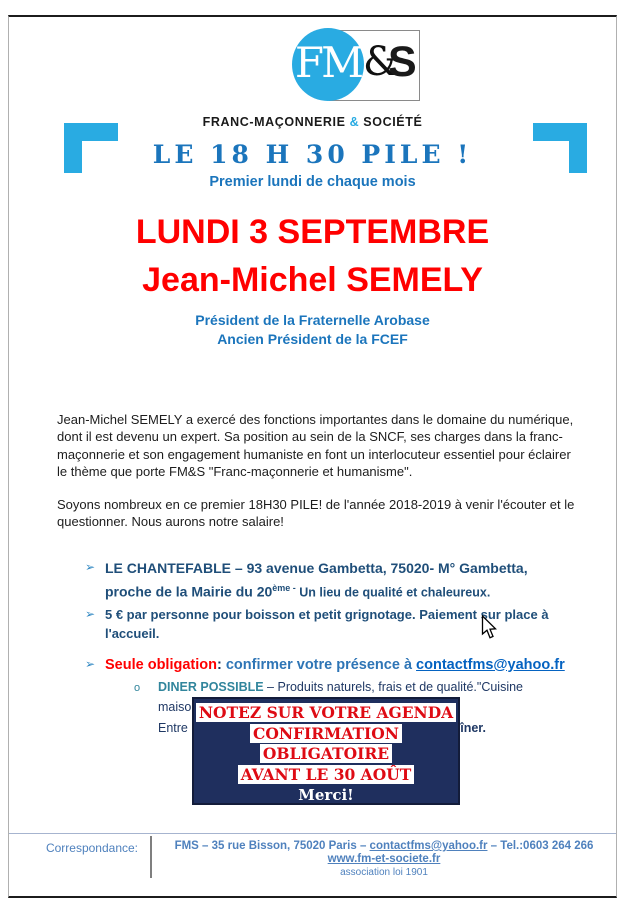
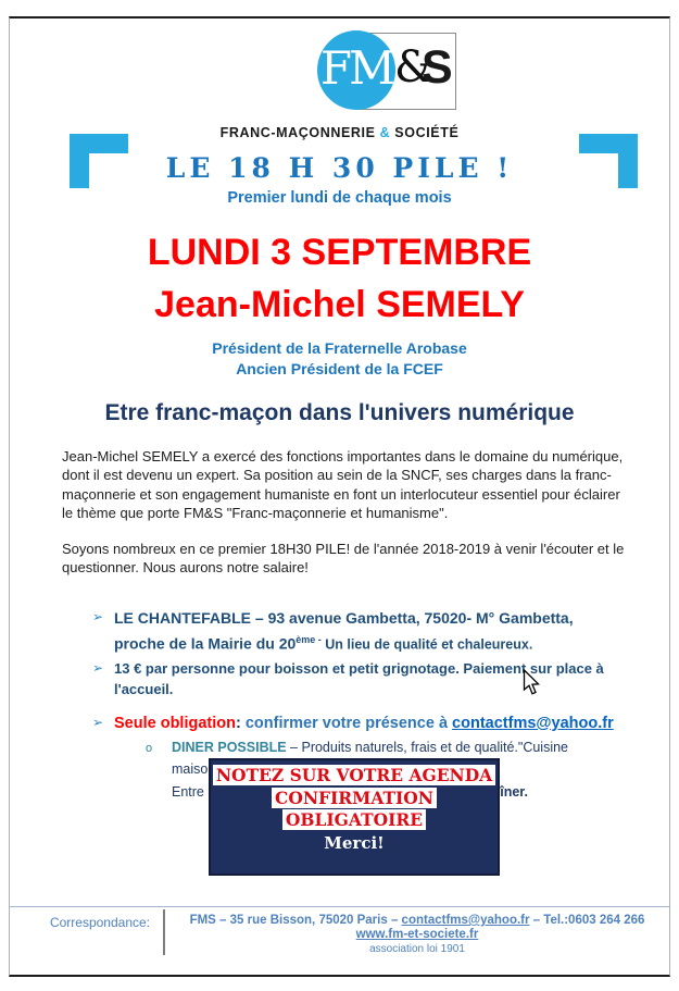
  FM
  &
  S
  FRANC-MAÇONNERIE & SOCIÉTÉ
  LE 18 H 30 PILE !
  Premier lundi de chaque mois
  LUNDI 3 SEPTEMBRE
  Jean-Michel SEMELY
  Président de la Fraternelle Arobase
  Ancien Président de la FCEF
+ Etre franc-maçon dans l'univers numérique
  Jean-Michel SEMELY a exercé des fonctions importantes dans le domaine du numérique, dont il est devenu un expert. Sa position au sein de la SNCF, ses charges dans la franc-maçonnerie et son engagement humaniste en font un interlocuteur essentiel pour éclairer le thème que porte FM&S "Franc-maçonnerie et humanisme".
  Soyons nombreux en ce premier 18H30 PILE! de l'année 2018-2019 à venir l'écouter et le questionner. Nous aurons notre salaire!
  ➢
  LE CHANTEFABLE – 93 avenue Gambetta, 75020- M° Gambetta, proche de la Mairie du 20ème - Un lieu de qualité et chaleureux.
  ➢
- 5 € par personne pour boisson et petit grignotage. Paiement sur place à l'accueil.
+ 13 € par personne pour boisson et petit grignotage. Paiement sur place à l'accueil.
  ➢
  Seule obligation: confirmer votre présence à contactfms@yahoo.fr
  o
  DINER POSSIBLE – Produits naturels, frais et de qualité."Cuisine maiso
  NOTEZ SUR VOTRE AGENDA
  CONFIRMATION
  OBLIGATOIRE
- AVANT LE 30 AOÛT
  Merci!
  Correspondance:
  FMS – 35 rue Bisson, 75020 Paris – contactfms@yahoo.fr – Tel.:0603 264 266
  www.fm-et-societe.fr
  association loi 1901
